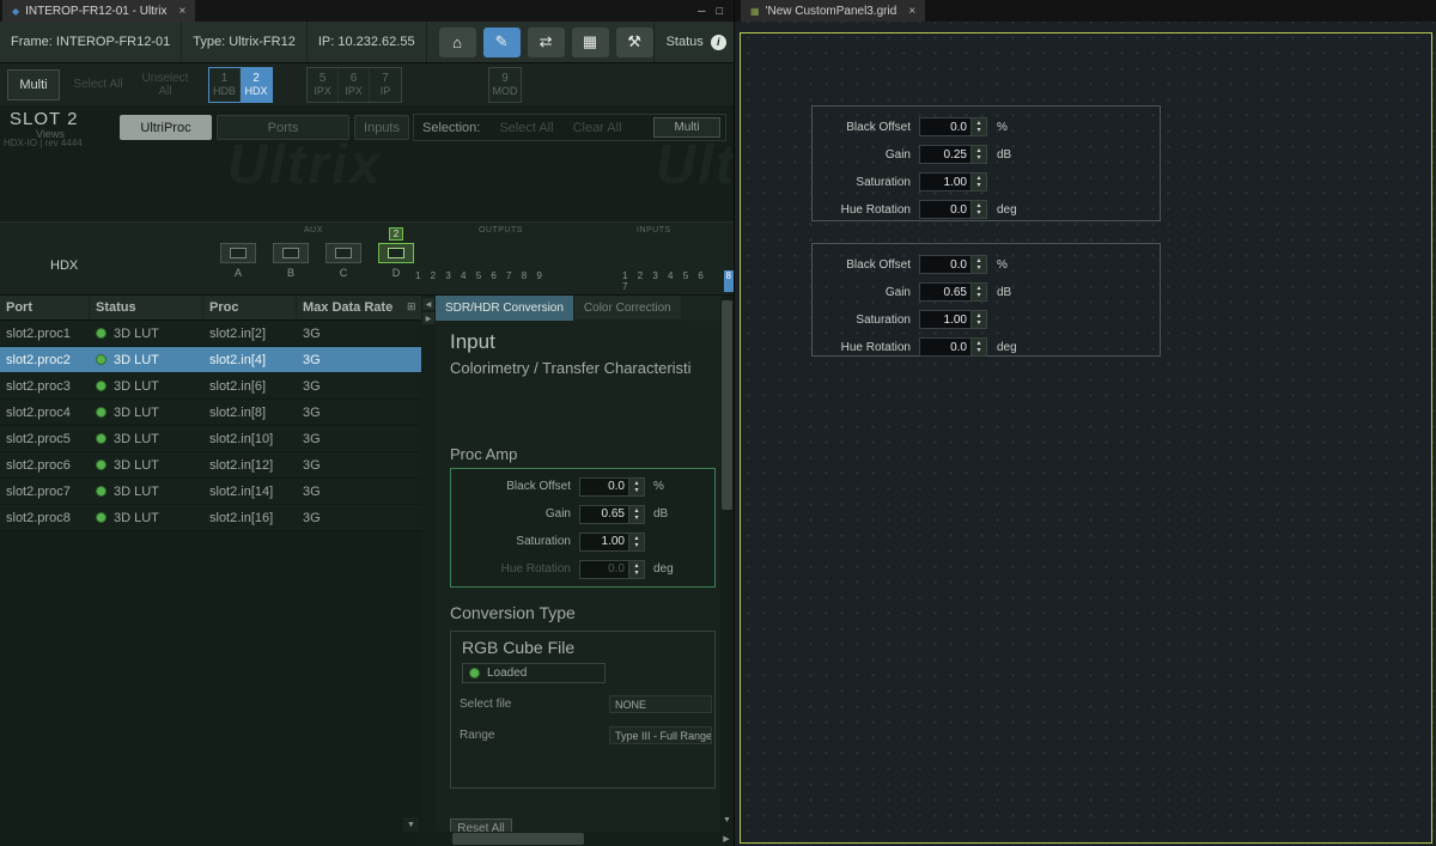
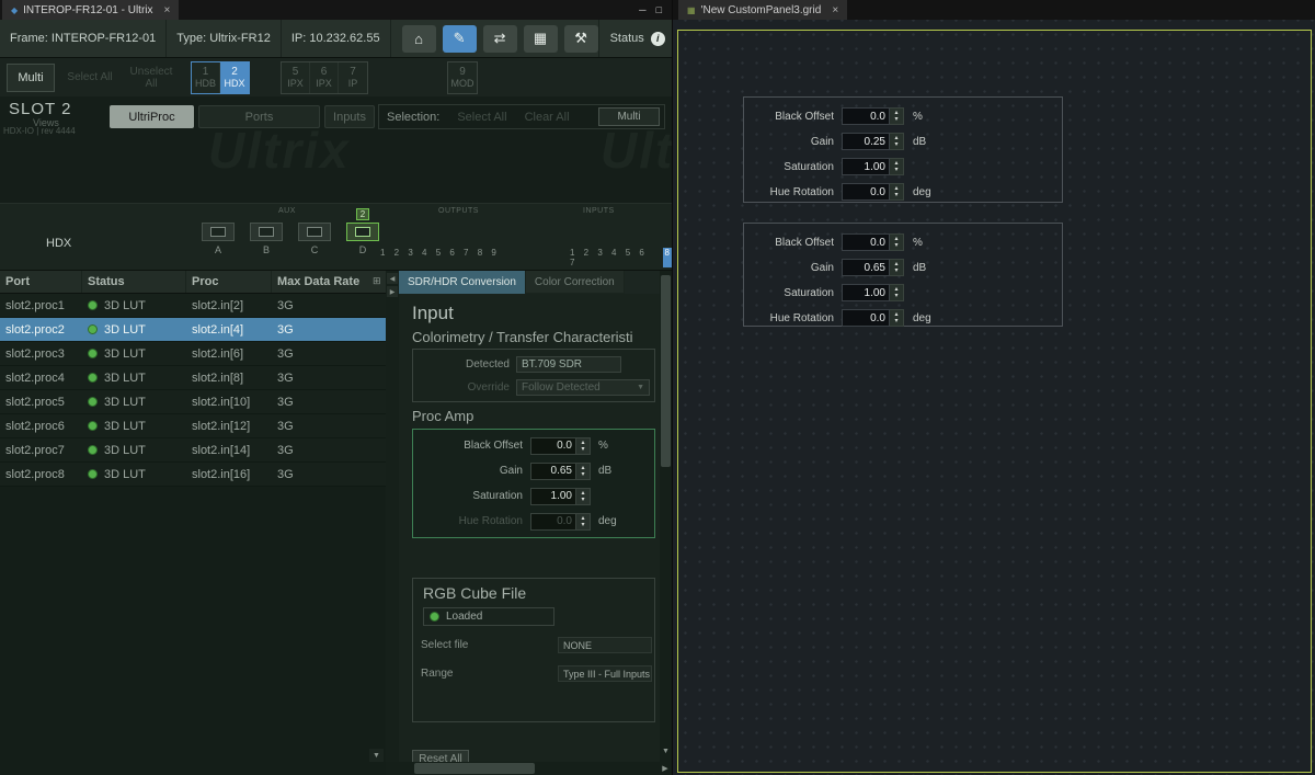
  ◆
  INTEROP-FR12-01 - Ultrix
  ×
  ─
  □
  Frame: INTEROP-FR12-01
  Type: Ultrix-FR12
  IP: 10.232.62.55
  ⌂
  ✎
  ⇄
  ▦
  ⚒
  Status
  i
  Multi
  Select All
  Unselect All
  1
  HDB
  2
  HDX
  5
  IPX
  6
  IPX
  7
  IP
  9
  MOD
  Ultrix
  SLOT 2
  Views
  HDX-IO | rev 4444
  UltriProc
  Ports
  Inputs
  Selection:
  Select All
  Clear All
  Multi
  HDX
  2
  A
  B
  C
  D
  1 2 3 4 5 6 7 8 9
  1 2 3 4 5 6 7
  8
  Port
  Status
  Proc
  Max Data Rate
  slot2.proc1
  3D LUT
  slot2.in[2]
  3G
  slot2.proc2
  3D LUT
  slot2.in[4]
  3G
  slot2.proc3
  3D LUT
  slot2.in[6]
  3G
  slot2.proc4
  3D LUT
  slot2.in[8]
  3G
  slot2.proc5
  3D LUT
  slot2.in[10]
  3G
  slot2.proc6
  3D LUT
  slot2.in[12]
  3G
  slot2.proc7
  3D LUT
  slot2.in[14]
  3G
  slot2.proc8
  3D LUT
  slot2.in[16]
  3G
  ⊞
  SDR/HDR Conversion
  Color Correction
  Input
  Colorimetry / Transfer Characteristi
+ Detected
+ BT.709 SDR
+ Override
+ Follow Detected
  Proc Amp
  Black Offset
  0.0
  %
  Gain
  0.65
  dB
  Saturation
  1.00
  Hue Rotation
  0.0
  deg
- Conversion Type
  RGB Cube File
  Loaded
  Select file
  NONE
  Range
- Type III - Full Range
+ Type III - Full Inputs
  Reset All
  ▦
  'New CustomPanel3.grid
  ×
  Black Offset
  0.0
  %
  Gain
  0.25
  dB
  Saturation
  1.00
  Hue Rotation
  0.0
  deg
  Black Offset
  0.0
  %
  Gain
  0.65
  dB
  Saturation
  1.00
  Hue Rotation
  0.0
  deg
